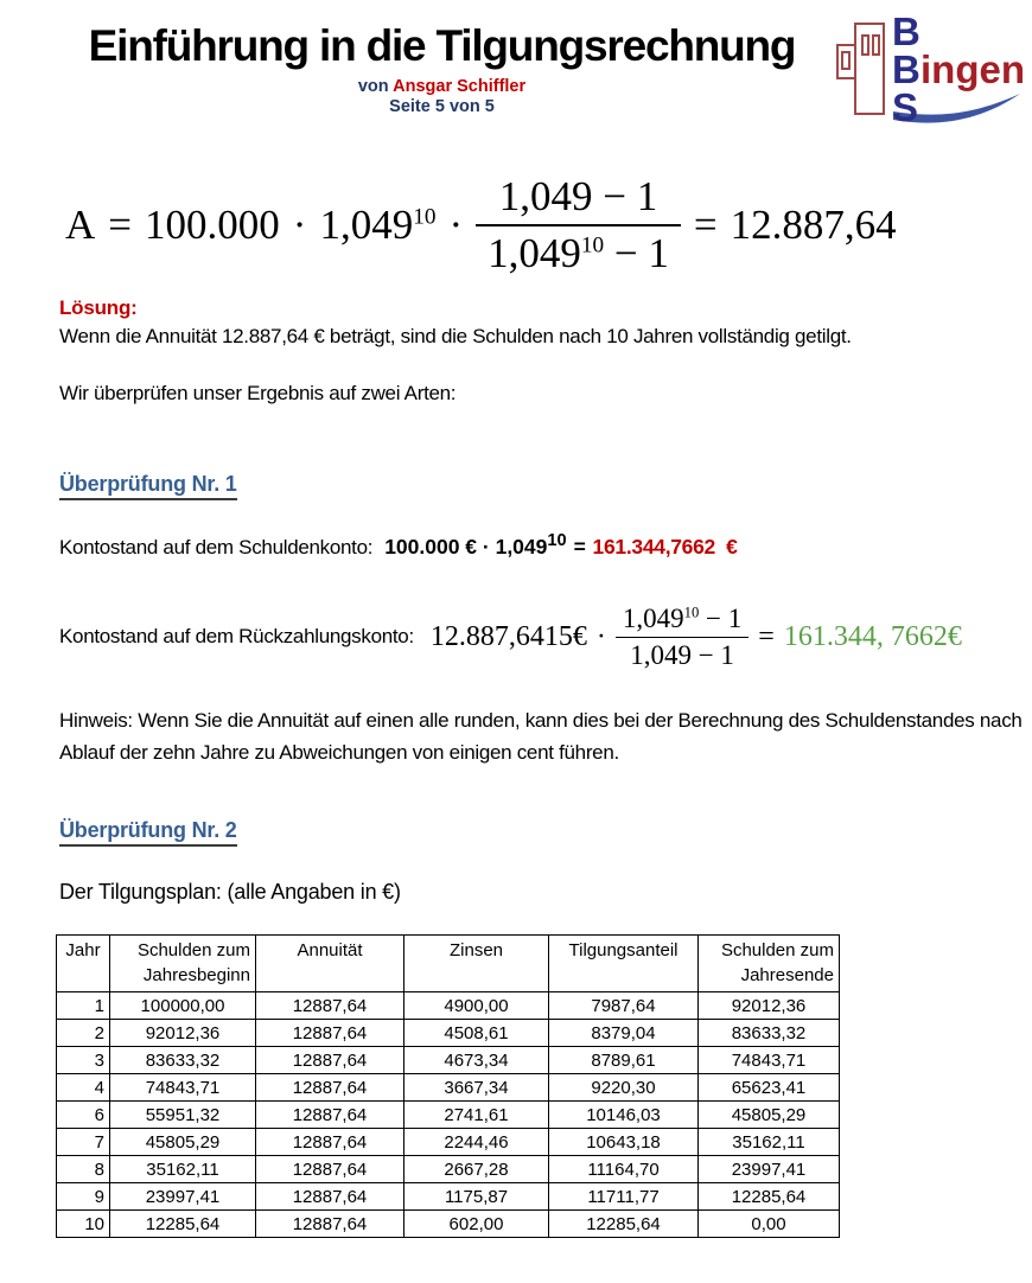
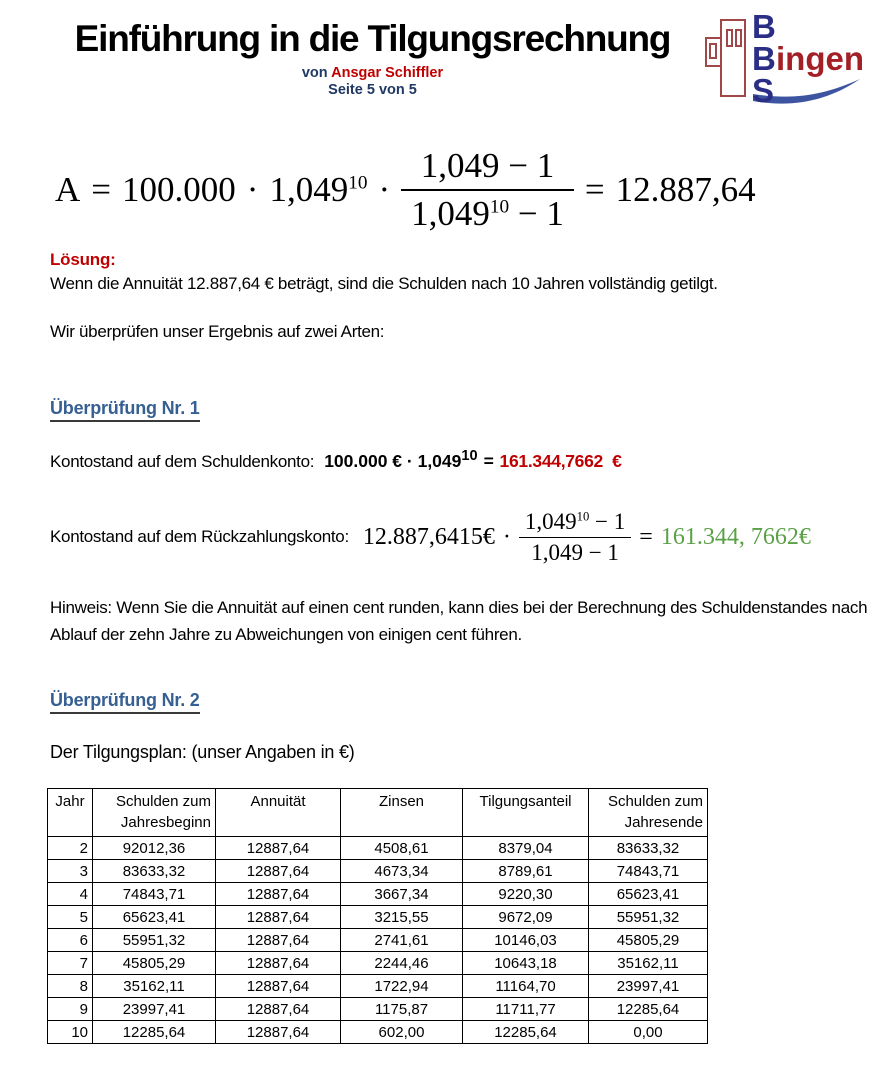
  Einführung in die Tilgungsrechnung
  von Ansgar Schiffler
  Seite 5 von 5
  B
  B
  ingen
  S
  A
  =
  100.000
  ·
  1,04910
  ·
  1,049 − 1
  1,04910 − 1
  =
  12.887,64
  Lösung:
  Wenn die Annuität 12.887,64 € beträgt, sind die Schulden nach 10 Jahren vollständig getilgt.
  Wir überprüfen unser Ergebnis auf zwei Arten:
  Überprüfung Nr. 1
  Kontostand auf dem Schuldenkonto:
  100.000 € · 1,04910
  =
  161.344,7662 €
  Kontostand auf dem Rückzahlungskonto:
  12.887,6415€
  ·
  1,04910 − 1
  1,049 − 1
  =
  161.344, 7662€
- Hinweis: Wenn Sie die Annuität auf einen alle runden, kann dies bei der Berechnung des Schuldenstandes nach Ablauf der zehn Jahre zu Abweichungen von einigen cent führen.
+ Hinweis: Wenn Sie die Annuität auf einen cent runden, kann dies bei der Berechnung des Schuldenstandes nach Ablauf der zehn Jahre zu Abweichungen von einigen cent führen.
  Überprüfung Nr. 2
- Der Tilgungsplan: (alle Angaben in €)
+ Der Tilgungsplan: (unser Angaben in €)
  Jahr	Schulden zum Jahresbeginn	Annuität	Zinsen	Tilgungsanteil	Schulden zum Jahresende
- 1	100000,00	12887,64	4900,00	7987,64	92012,36
  2	92012,36	12887,64	4508,61	8379,04	83633,32
  3	83633,32	12887,64	4673,34	8789,61	74843,71
  4	74843,71	12887,64	3667,34	9220,30	65623,41
+ 5	65623,41	12887,64	3215,55	9672,09	55951,32
  6	55951,32	12887,64	2741,61	10146,03	45805,29
  7	45805,29	12887,64	2244,46	10643,18	35162,11
- 8	35162,11	12887,64	2667,28	11164,70	23997,41
+ 8	35162,11	12887,64	1722,94	11164,70	23997,41
  9	23997,41	12887,64	1175,87	11711,77	12285,64
  10	12285,64	12887,64	602,00	12285,64	0,00
